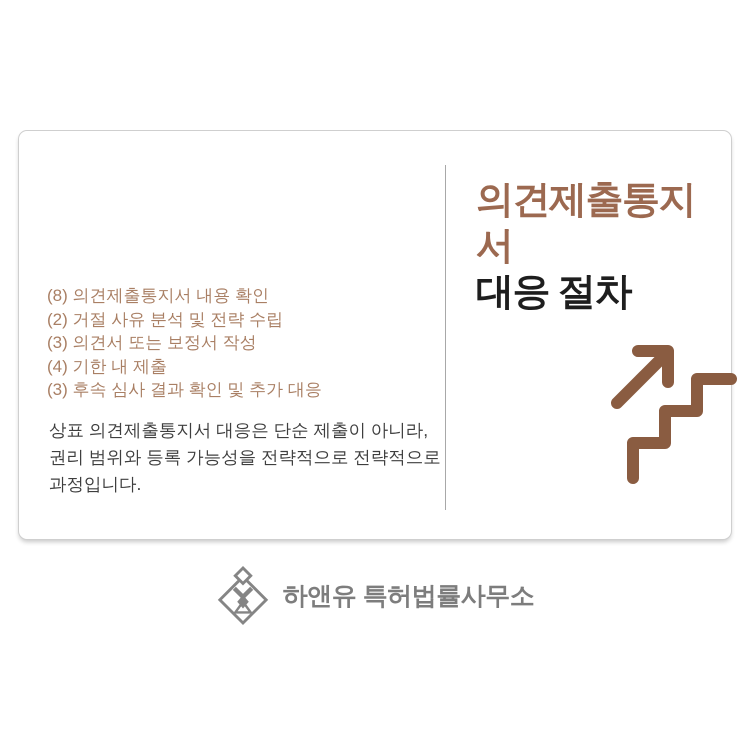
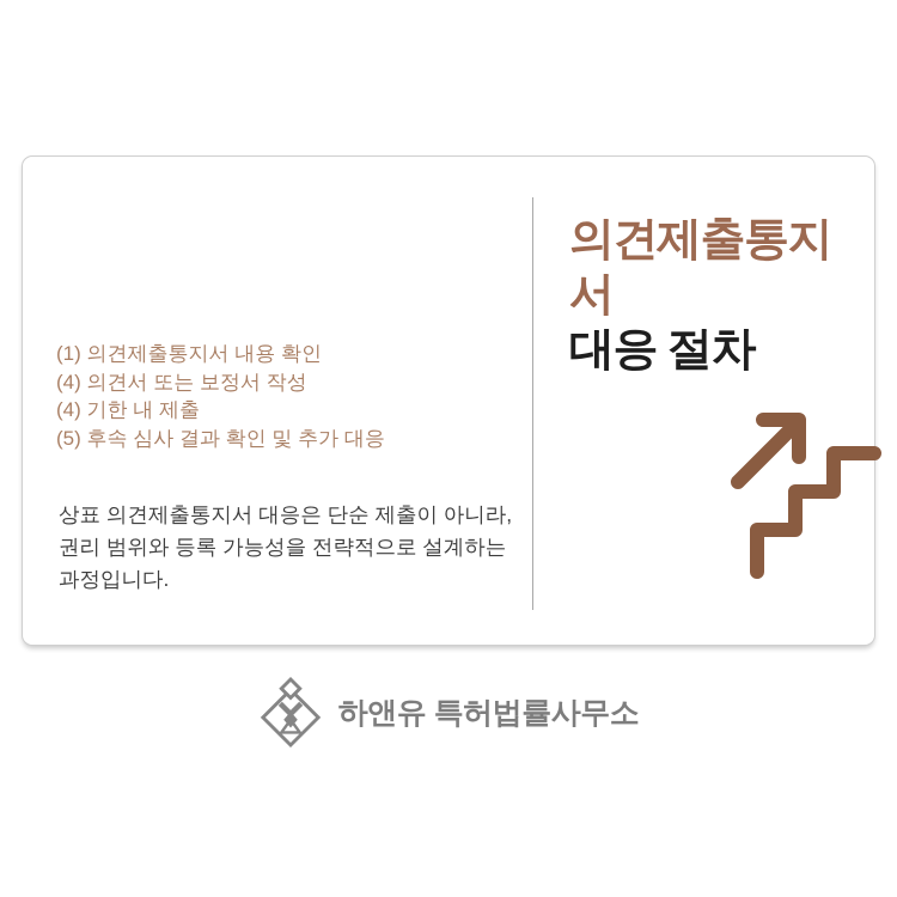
- (8) 의견제출통지서 내용 확인
+ (1) 의견제출통지서 내용 확인
- (2) 거절 사유 분석 및 전략 수립
- (3) 의견서 또는 보정서 작성
+ (4) 의견서 또는 보정서 작성
  (4) 기한 내 제출
- (3) 후속 심사 결과 확인 및 추가 대응
+ (5) 후속 심사 결과 확인 및 추가 대응
- 상표 의견제출통지서 대응은 단순 제출이 아니라, 권리 범위와 등록 가능성을 전략적으로 전략적으로 과정입니다.
+ 상표 의견제출통지서 대응은 단순 제출이 아니라, 권리 범위와 등록 가능성을 전략적으로 설계하는 과정입니다.
  의견제출통지서
  대응 절차
  하앤유 특허법률사무소
